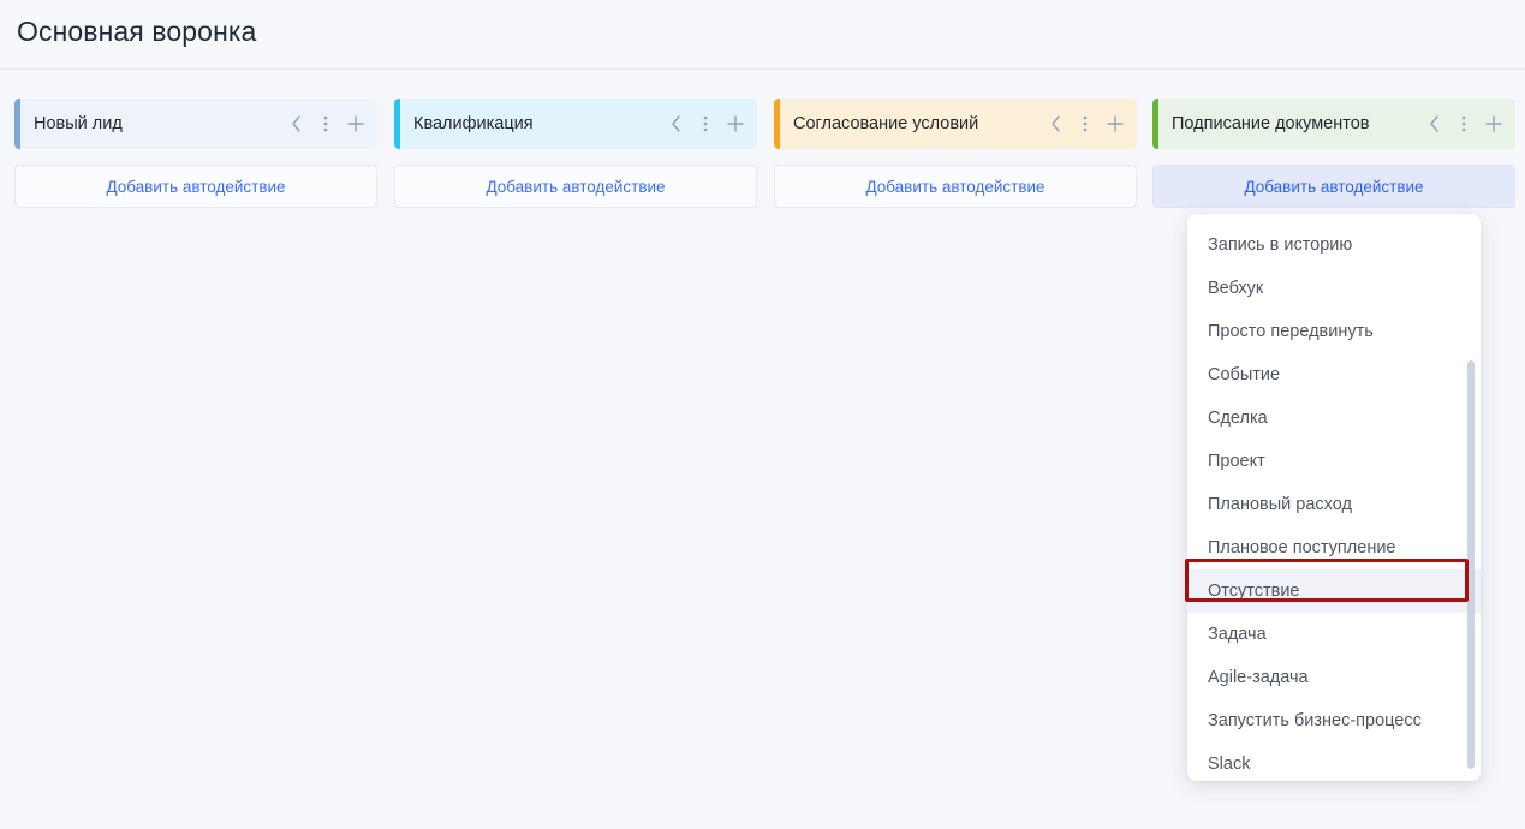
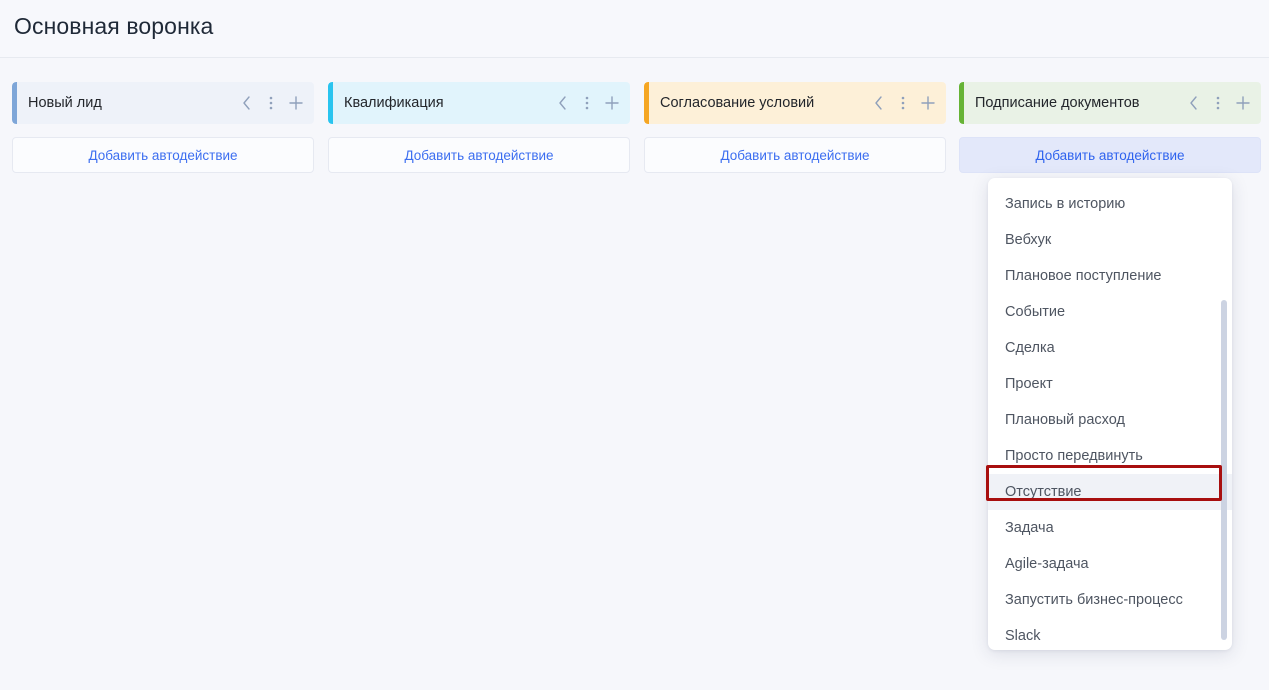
  Основная воронка
  Новый лид
  Добавить автодействие
  Квалификация
  Добавить автодействие
  Согласование условий
  Добавить автодействие
  Подписание документов
  Добавить автодействие
  Запись в историю
  Вебхук
- Просто передвинуть
+ Плановое поступление
  Событие
  Сделка
  Проект
  Плановый расход
- Плановое поступление
+ Просто передвинуть
  Отсутствие
  Задача
  Agile-задача
  Запустить бизнес-процесс
  Slack
